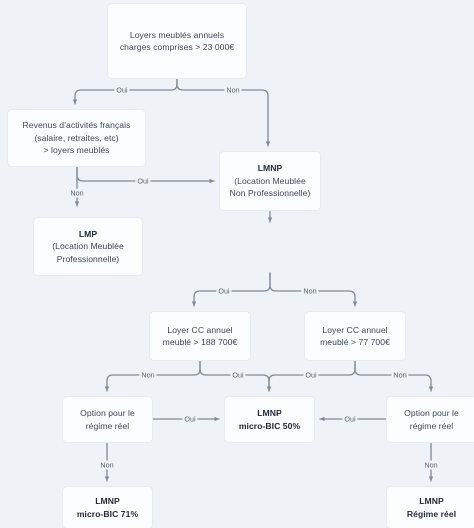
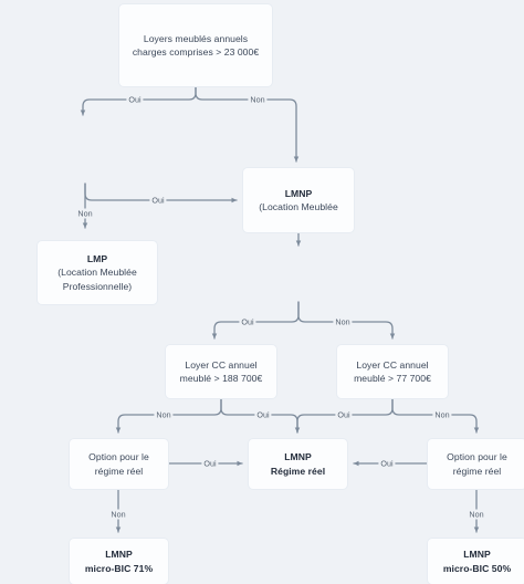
  Loyers meublés annuels
  charges comprises > 23 000€
- Revenus d’activités français
- (salaire, retraites, etc)
- > loyers meublés
  LMNP
  (Location Meublée
- Non Professionnelle)
  LMP
  (Location Meublée
  Professionnelle)
  Loyer CC annuel
  meublé > 188 700€
  Loyer CC annuel
  meublé > 77 700€
  Option pour le
  régime réel
  LMNP
- micro-BIC 50%
+ Régime réel
  Option pour le
  régime réel
  LMNP
  micro-BIC 71%
  LMNP
- Régime réel
+ micro-BIC 50%
  Oui
  Non
  Oui
  Non
  Oui
  Non
  Non
  Oui
  Oui
  Non
  Oui
  Oui
  Non
  Non
